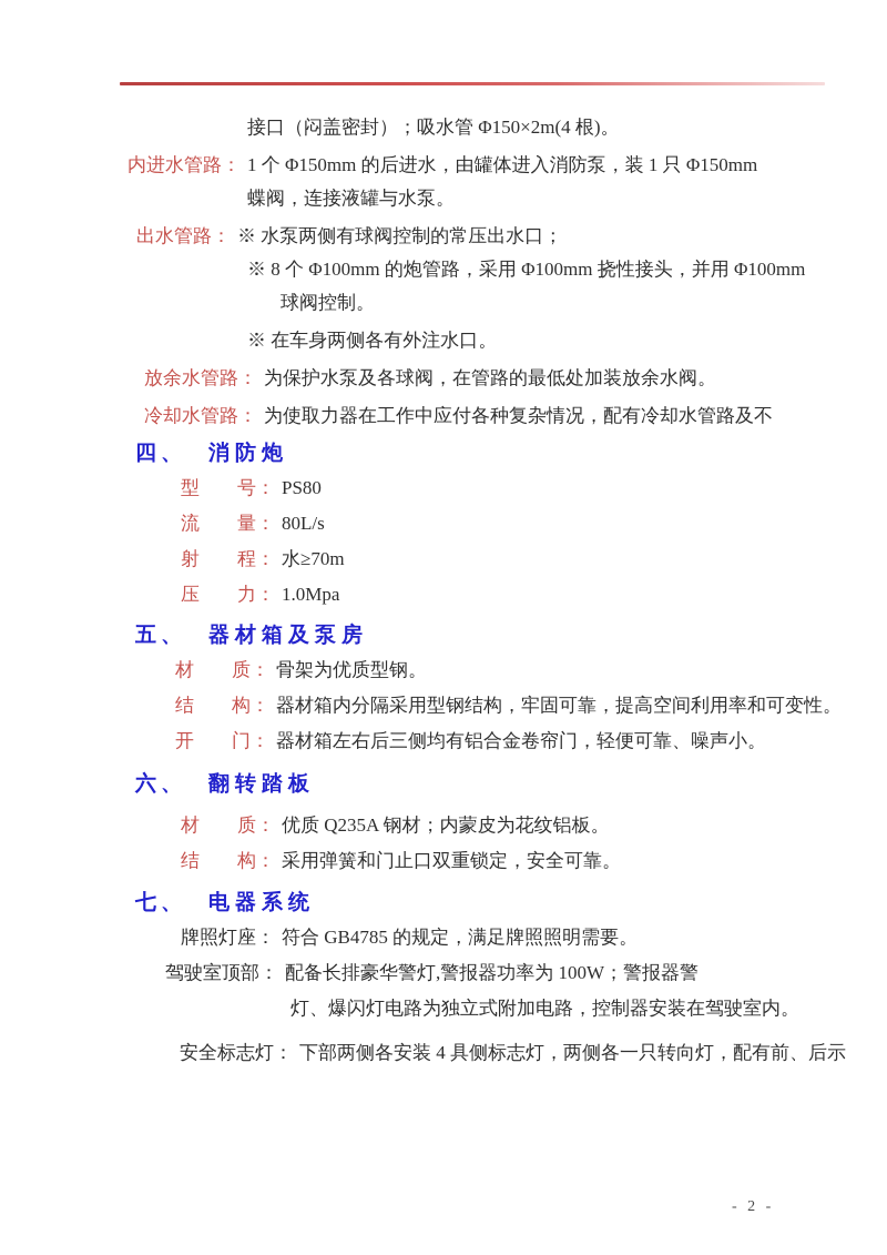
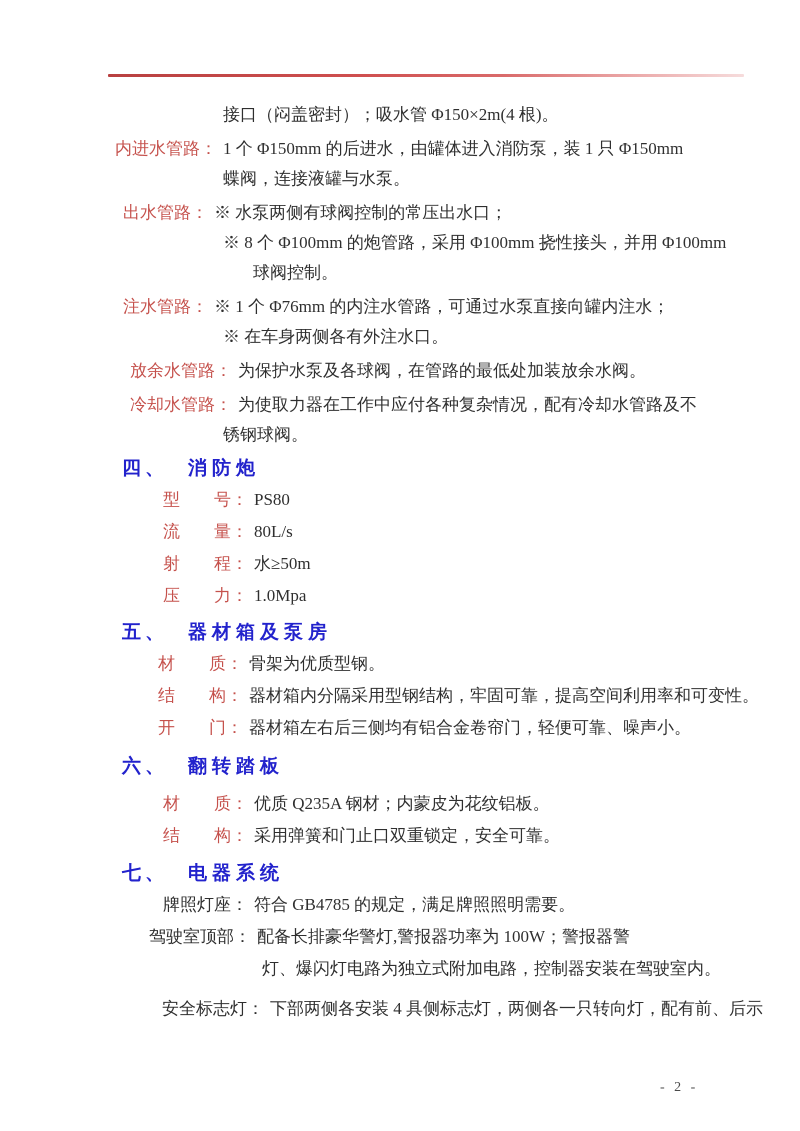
  接口（闷盖密封）；吸水管 Φ150×2m(4 根)。
  内进水管路： 1 个 Φ150mm 的后进水，由罐体进入消防泵，装 1 只 Φ150mm
  蝶阀，连接液罐与水泵。
  出水管路： ※ 水泵两侧有球阀控制的常压出水口；
  ※ 8 个 Φ100mm 的炮管路，采用 Φ100mm 挠性接头，并用 Φ100mm
  球阀控制。
+ 注水管路： ※ 1 个 Φ76mm 的内注水管路，可通过水泵直接向罐内注水；
  ※ 在车身两侧各有外注水口。
  放余水管路： 为保护水泵及各球阀，在管路的最低处加装放余水阀。
  冷却水管路： 为使取力器在工作中应付各种复杂情况，配有冷却水管路及不
+ 锈钢球阀。
  四、 消防炮
  型 号： PS80
  流 量： 80L/s
- 射 程： 水≥70m
+ 射 程： 水≥50m
  压 力： 1.0Mpa
  五、 器材箱及泵房
  材 质： 骨架为优质型钢。
  结 构： 器材箱内分隔采用型钢结构，牢固可靠，提高空间利用率和可变性。
  开 门： 器材箱左右后三侧均有铝合金卷帘门，轻便可靠、噪声小。
  六、 翻转踏板
  材 质： 优质 Q235A 钢材；内蒙皮为花纹铝板。
  结 构： 采用弹簧和门止口双重锁定，安全可靠。
  七、 电器系统
  牌照灯座： 符合 GB4785 的规定，满足牌照照明需要。
  驾驶室顶部： 配备长排豪华警灯,警报器功率为 100W；警报器警
  灯、爆闪灯电路为独立式附加电路，控制器安装在驾驶室内。
  安全标志灯： 下部两侧各安装 4 具侧标志灯，两侧各一只转向灯，配有前、后示
  - 2 -
